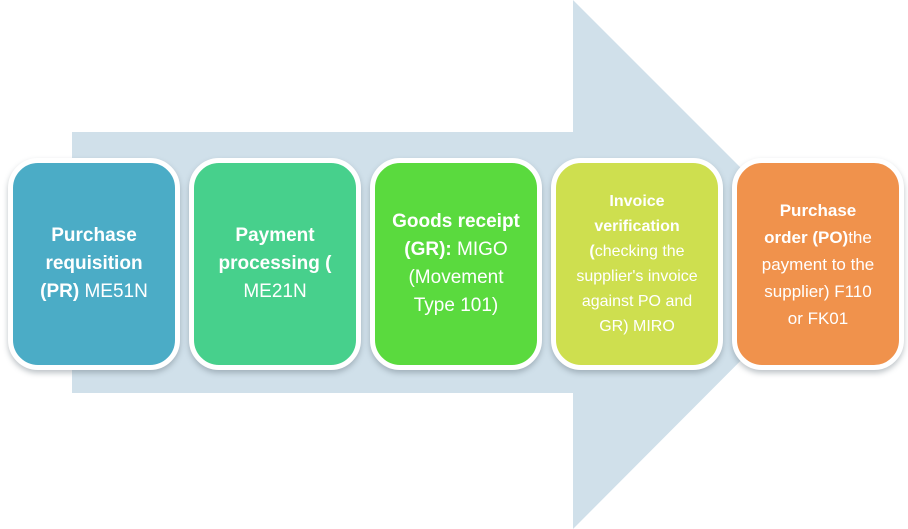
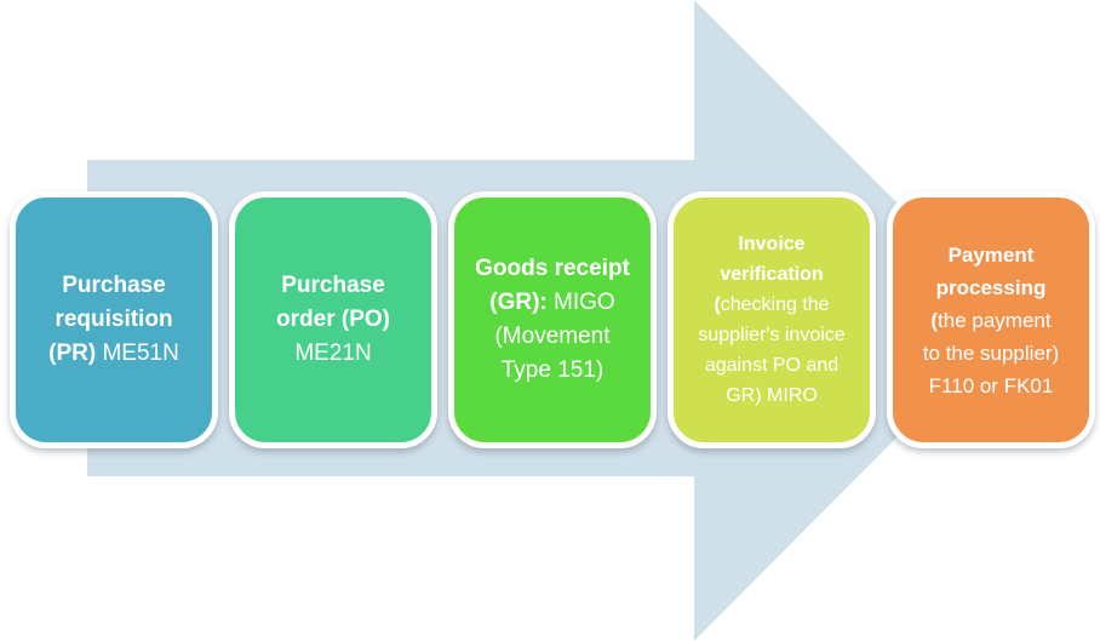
  Purchase requisition (PR) ME51N
- Payment processing ( ME21N
+ Purchase order (PO) ME21N
- Goods receipt (GR): MIGO (Movement Type 101)
+ Goods receipt (GR): MIGO (Movement Type 151)
  Invoice verification (checking the supplier's invoice against PO and GR) MIRO
- Purchase order (PO)the payment to the supplier) F110 or FK01
+ Payment processing (the payment to the supplier) F110 or FK01
